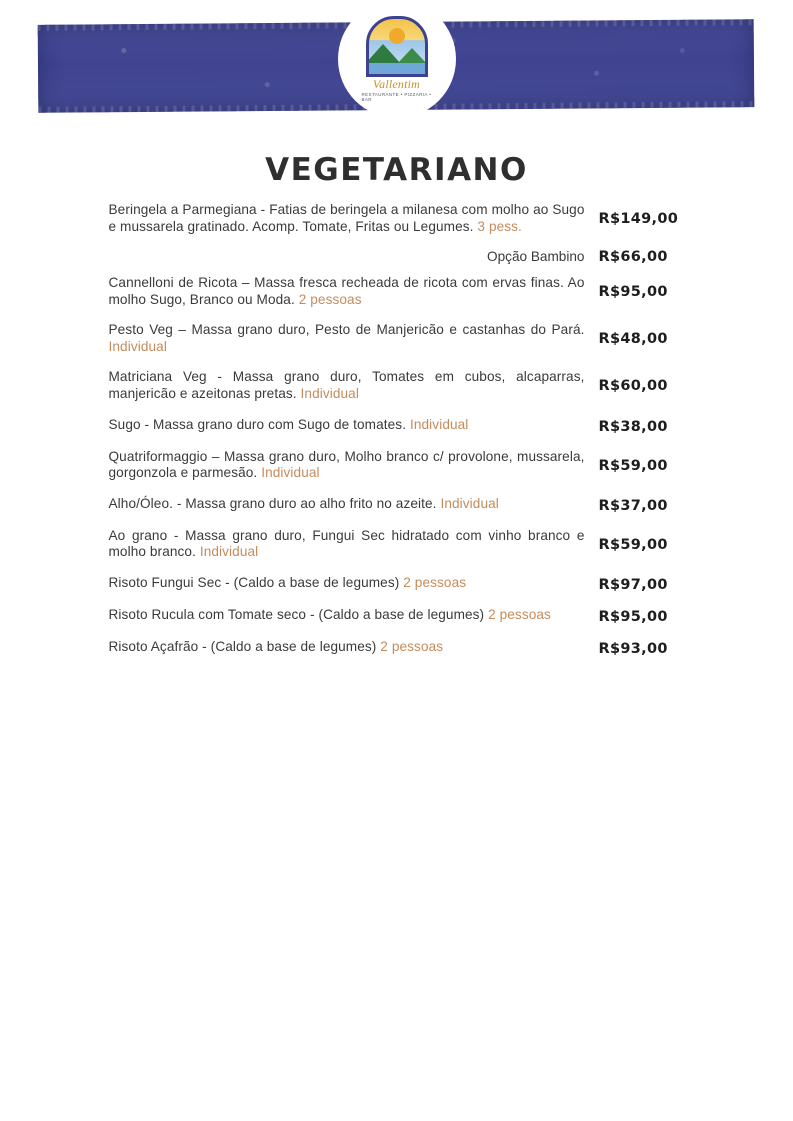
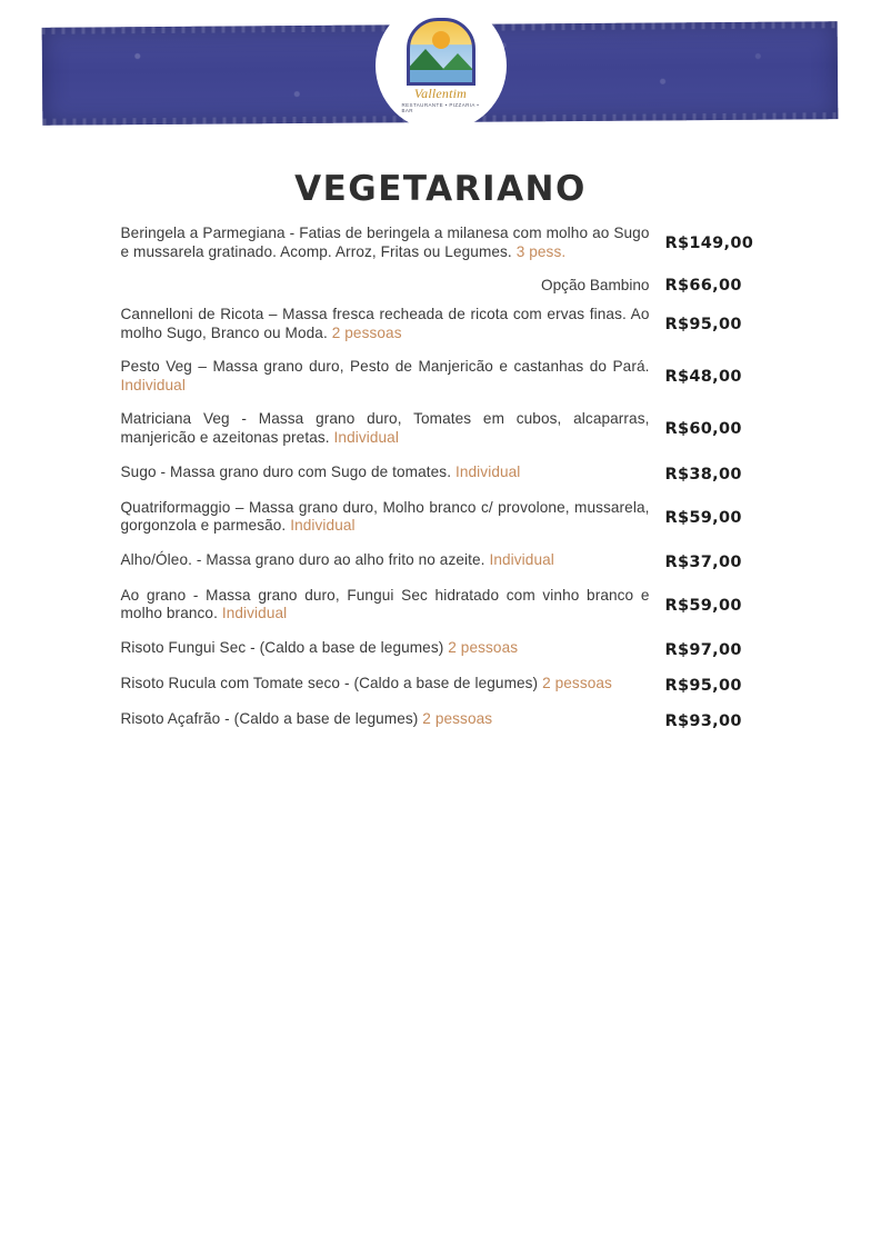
  Vallentim
  VEGETARIANO
- Beringela a Parmegiana - Fatias de beringela a milanesa com molho ao Sugo e mussarela gratinado. Acomp. Tomate, Fritas ou Legumes. 3 pess.
+ Beringela a Parmegiana - Fatias de beringela a milanesa com molho ao Sugo e mussarela gratinado. Acomp. Arroz, Fritas ou Legumes. 3 pess.
  R$149,00
  Opção Bambino
  R$66,00
  Cannelloni de Ricota – Massa fresca recheada de ricota com ervas finas. Ao molho Sugo, Branco ou Moda. 2 pessoas
  R$95,00
  Pesto Veg – Massa grano duro, Pesto de Manjericão e castanhas do Pará. Individual
  R$48,00
  Matriciana Veg - Massa grano duro, Tomates em cubos, alcaparras, manjericão e azeitonas pretas. Individual
  R$60,00
  Sugo - Massa grano duro com Sugo de tomates. Individual
  R$38,00
  Quatriformaggio – Massa grano duro, Molho branco c/ provolone, mussarela, gorgonzola e parmesão. Individual
  R$59,00
  Alho/Óleo. - Massa grano duro ao alho frito no azeite. Individual
  R$37,00
  Ao grano - Massa grano duro, Fungui Sec hidratado com vinho branco e molho branco. Individual
  R$59,00
  Risoto Fungui Sec - (Caldo a base de legumes) 2 pessoas
  R$97,00
  Risoto Rucula com Tomate seco - (Caldo a base de legumes) 2 pessoas
  R$95,00
  Risoto Açafrão - (Caldo a base de legumes) 2 pessoas
  R$93,00
